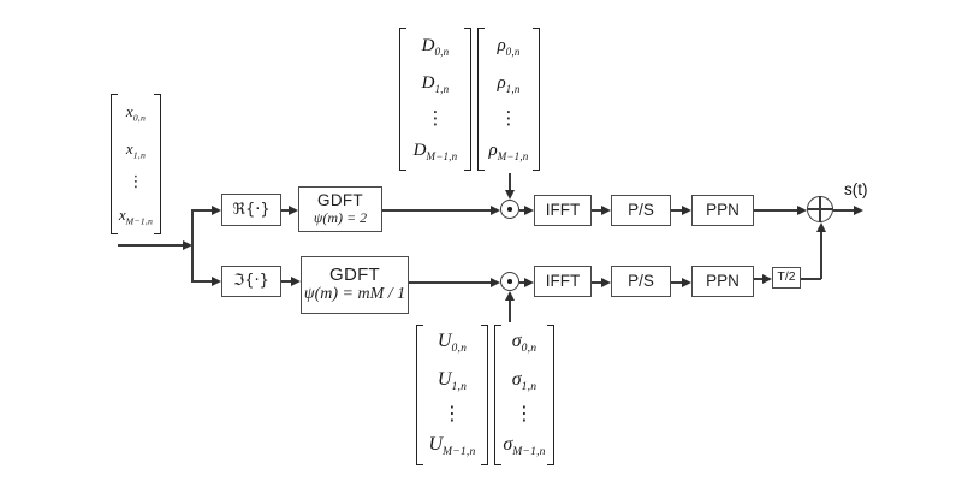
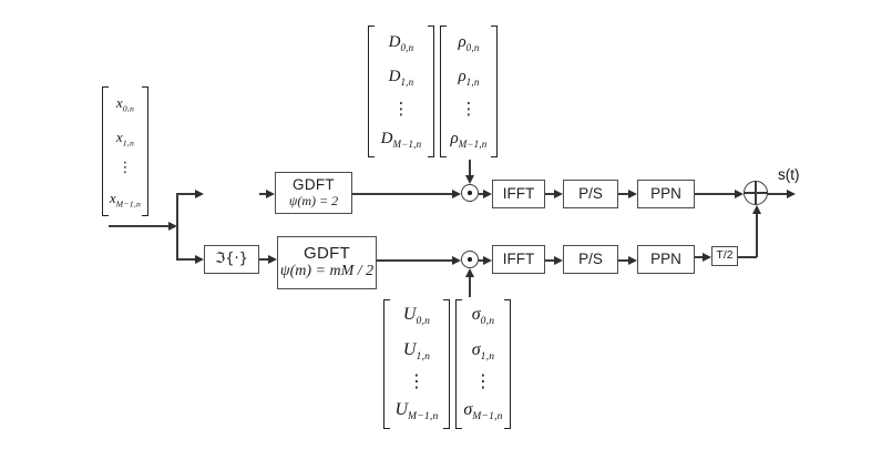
  x0,n
  x1,n
  ⋮
  xM−1,n
  D0,n
  D1,n
  ⋮
  DM−1,n
  ρ0,n
  ρ1,n
  ⋮
  ρM−1,n
  U0,n
  U1,n
  ⋮
  UM−1,n
  σ0,n
  σ1,n
  ⋮
  σM−1,n
- ℜ{·}
  GDFT
  ψ(m) = 2
  IFFT
  P/S
  PPN
  ℑ{·}
  GDFT
- ψ(m) = mM / 1
+ ψ(m) = mM / 2
  IFFT
  P/S
  PPN
  T/2
  s(t)
